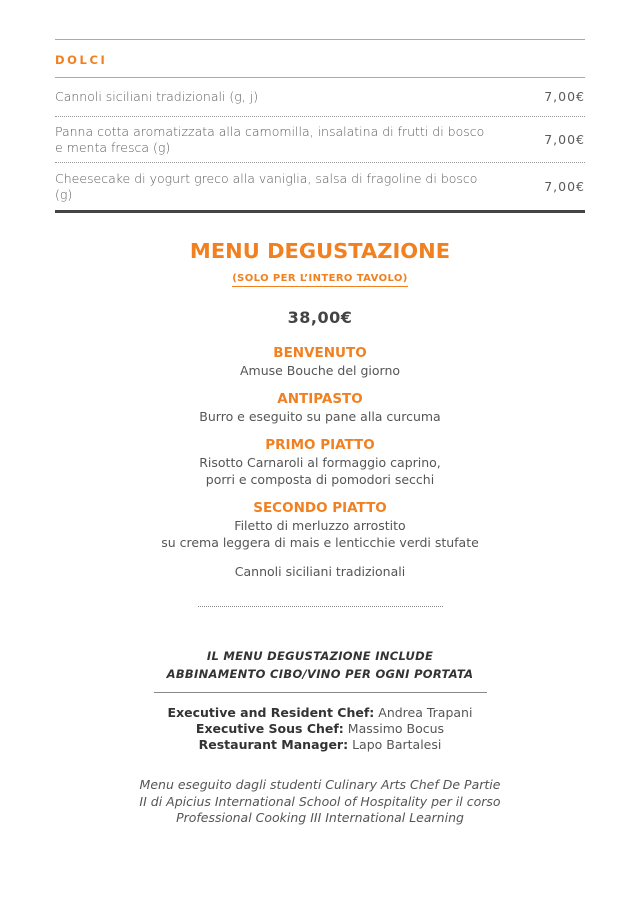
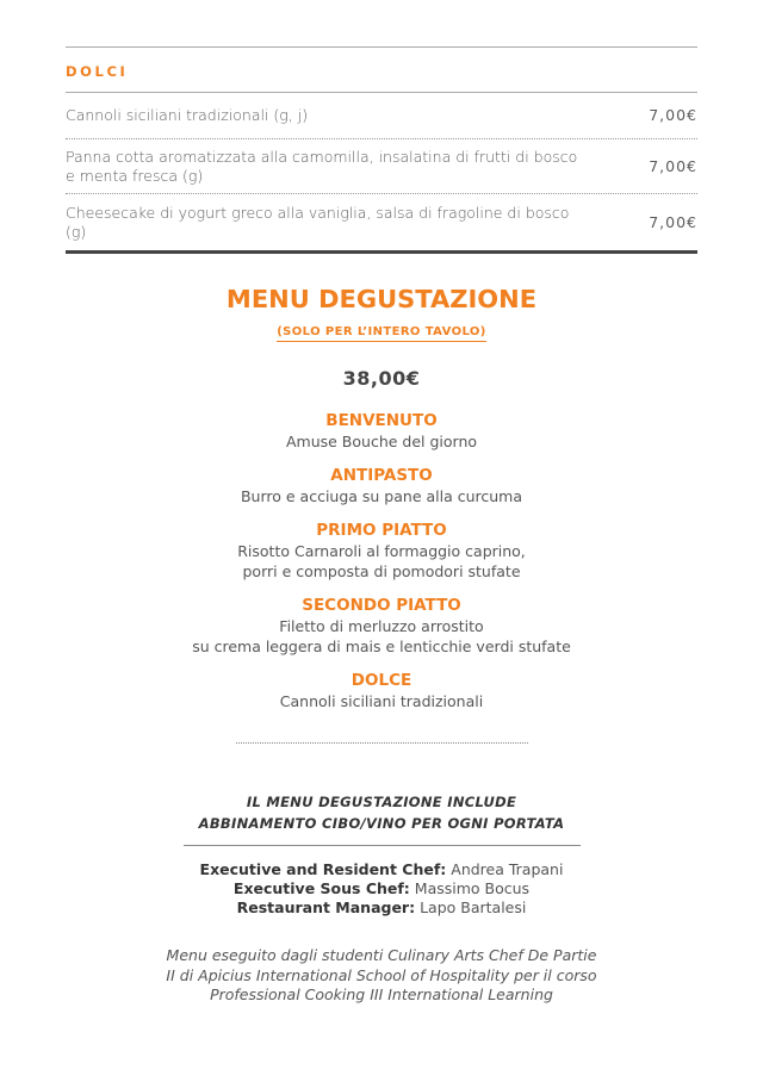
  DOLCI
  Cannoli siciliani tradizionali (g, j)
  7,00€
  Panna cotta aromatizzata alla camomilla, insalatina di frutti di bosco e menta fresca (g)
  7,00€
  Cheesecake di yogurt greco alla vaniglia, salsa di fragoline di bosco (g)
  7,00€
  MENU DEGUSTAZIONE
  (SOLO PER L’INTERO TAVOLO)
  38,00€
  BENVENUTO
  Amuse Bouche del giorno
  ANTIPASTO
- Burro e eseguito su pane alla curcuma
+ Burro e acciuga su pane alla curcuma
  PRIMO PIATTO
  Risotto Carnaroli al formaggio caprino,
- porri e composta di pomodori secchi
+ porri e composta di pomodori stufate
  SECONDO PIATTO
  Filetto di merluzzo arrostito
  su crema leggera di mais e lenticchie verdi stufate
+ DOLCE
  Cannoli siciliani tradizionali
  IL MENU DEGUSTAZIONE INCLUDE
  ABBINAMENTO CIBO/VINO PER OGNI PORTATA
  Executive and Resident Chef: Andrea Trapani
  Executive Sous Chef: Massimo Bocus
  Restaurant Manager: Lapo Bartalesi
  Menu eseguito dagli studenti Culinary Arts Chef De Partie
  II di Apicius International School of Hospitality per il corso
  Professional Cooking III International Learning
